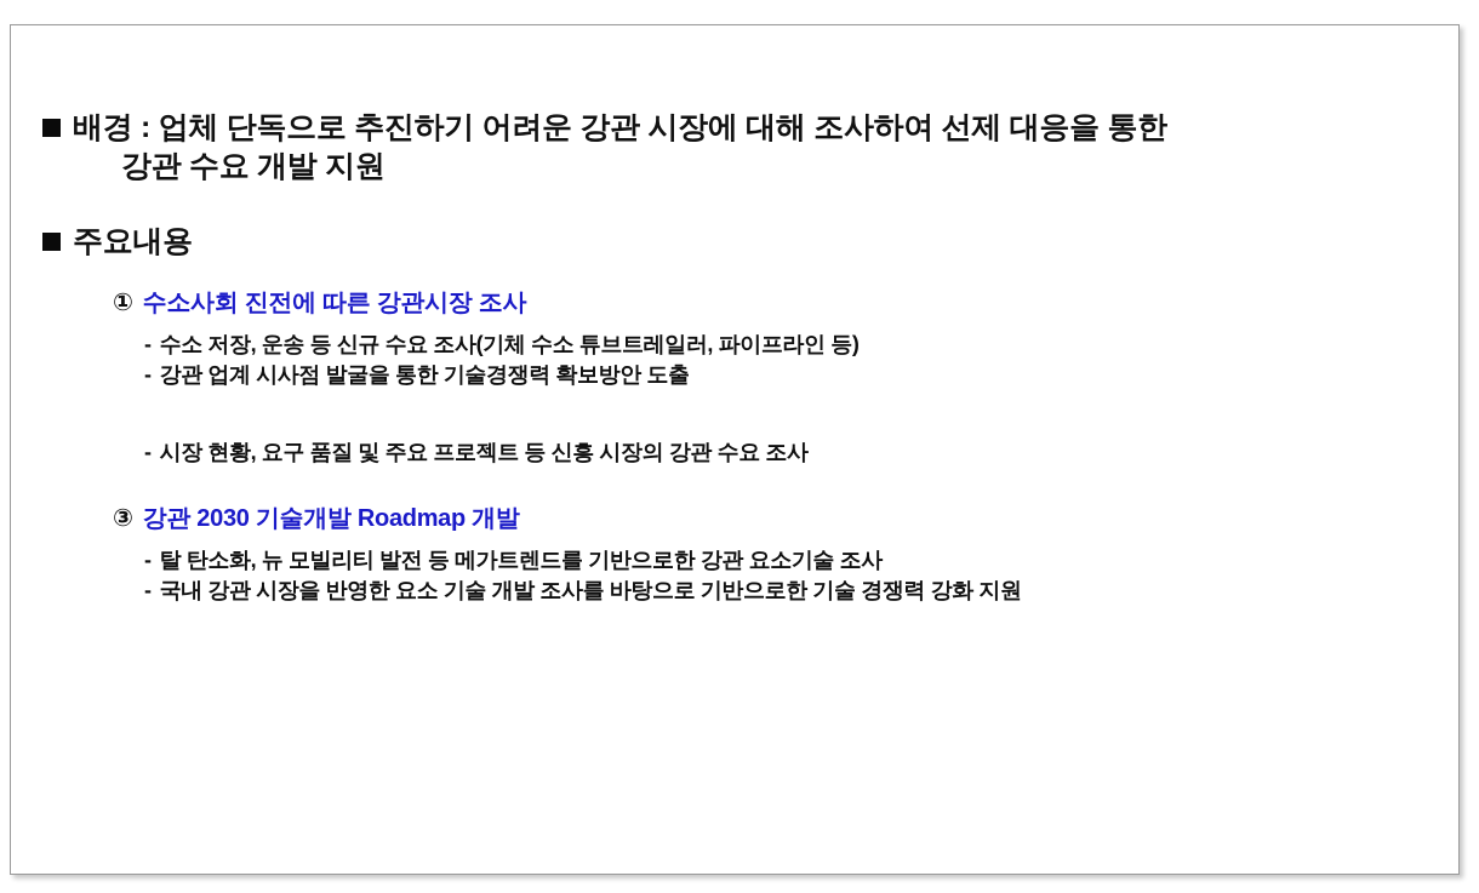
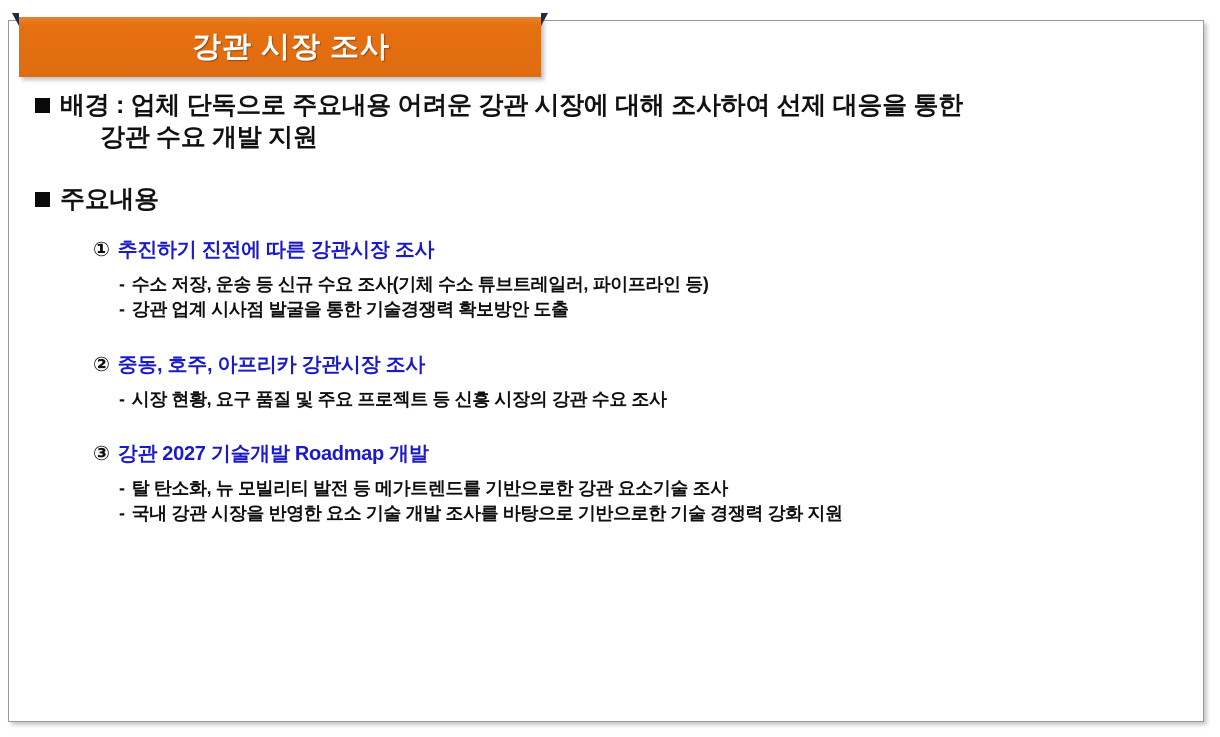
+ 강관 시장 조사
- 배경 : 업체 단독으로 추진하기 어려운 강관 시장에 대해 조사하여 선제 대응을 통한
+ 배경 : 업체 단독으로 주요내용 어려운 강관 시장에 대해 조사하여 선제 대응을 통한
  강관 수요 개발 지원
  주요내용
  ①
- 수소사회 진전에 따른 강관시장 조사
+ 추진하기 진전에 따른 강관시장 조사
  -
  수소 저장, 운송 등 신규 수요 조사(기체 수소 튜브트레일러, 파이프라인 등)
  -
  강관 업계 시사점 발굴을 통한 기술경쟁력 확보방안 도출
+ ②
+ 중동, 호주, 아프리카 강관시장 조사
  -
  시장 현황, 요구 품질 및 주요 프로젝트 등 신흥 시장의 강관 수요 조사
  ③
- 강관 2030 기술개발 Roadmap 개발
+ 강관 2027 기술개발 Roadmap 개발
  -
  탈 탄소화, 뉴 모빌리티 발전 등 메가트렌드를 기반으로한 강관 요소기술 조사
  -
  국내 강관 시장을 반영한 요소 기술 개발 조사를 바탕으로 기반으로한 기술 경쟁력 강화 지원
